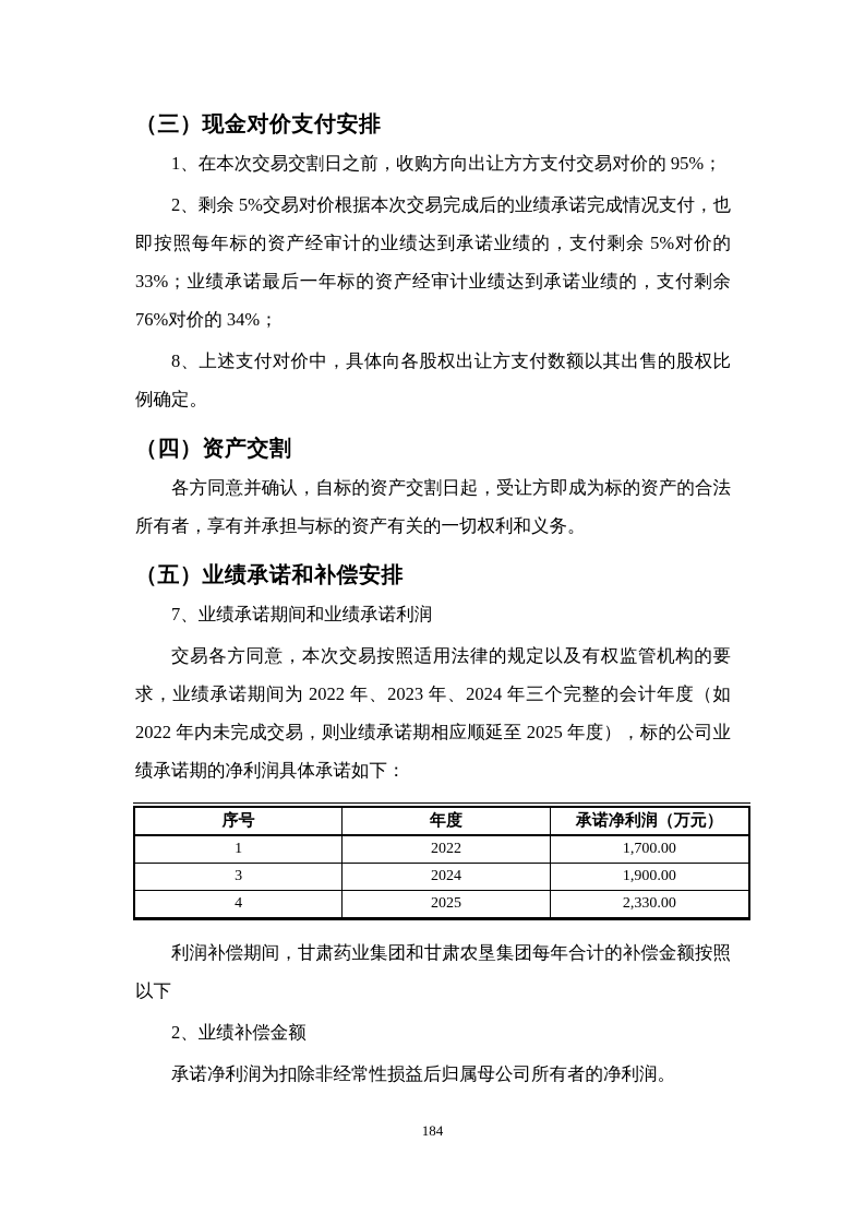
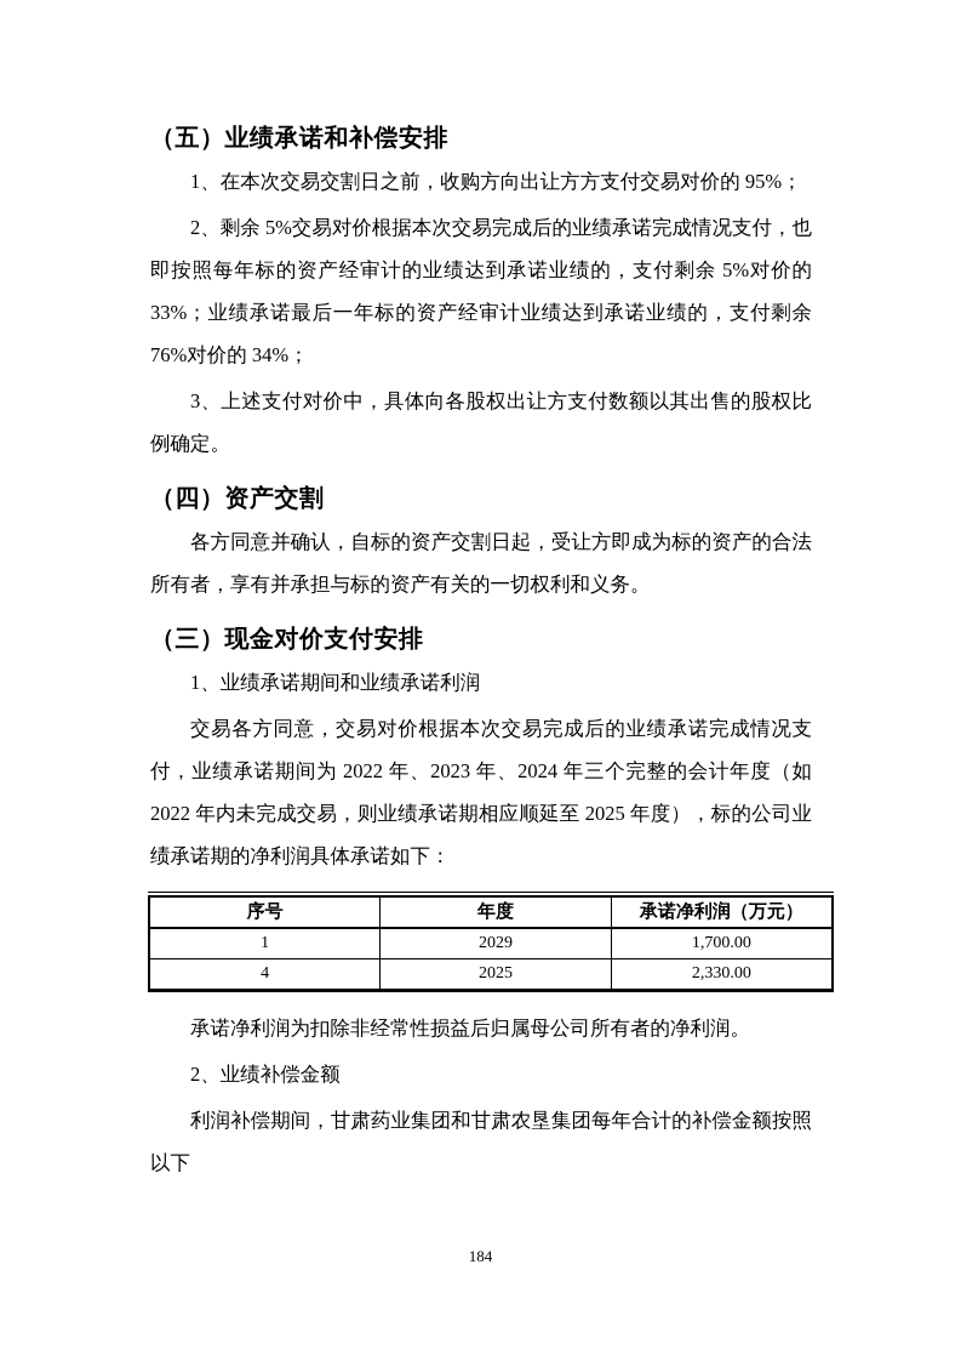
- （三）现金对价支付安排
+ （五）业绩承诺和补偿安排
  1、在本次交易交割日之前，收购方向出让方方支付交易对价的 95%；
  2、剩余 5%交易对价根据本次交易完成后的业绩承诺完成情况支付，也即按照每年标的资产经审计的业绩达到承诺业绩的，支付剩余 5%对价的 33%；业绩承诺最后一年标的资产经审计业绩达到承诺业绩的，支付剩余 76%对价的 34%；
- 8、上述支付对价中，具体向各股权出让方支付数额以其出售的股权比例确定。
+ 3、上述支付对价中，具体向各股权出让方支付数额以其出售的股权比例确定。
  （四）资产交割
  各方同意并确认，自标的资产交割日起，受让方即成为标的资产的合法所有者，享有并承担与标的资产有关的一切权利和义务。
- （五）业绩承诺和补偿安排
+ （三）现金对价支付安排
- 7、业绩承诺期间和业绩承诺利润
+ 1、业绩承诺期间和业绩承诺利润
- 交易各方同意，本次交易按照适用法律的规定以及有权监管机构的要求，业绩承诺期间为 2022 年、2023 年、2024 年三个完整的会计年度（如 2022 年内未完成交易，则业绩承诺期相应顺延至 2025 年度），标的公司业绩承诺期的净利润具体承诺如下：
+ 交易各方同意，交易对价根据本次交易完成后的业绩承诺完成情况支付，业绩承诺期间为 2022 年、2023 年、2024 年三个完整的会计年度（如 2022 年内未完成交易，则业绩承诺期相应顺延至 2025 年度），标的公司业绩承诺期的净利润具体承诺如下：
  序号	年度	承诺净利润（万元）
- 1	2022	1,700.00
+ 1	2029	1,700.00
- 3	2024	1,900.00
  4	2025	2,330.00
- 利润补偿期间，甘肃药业集团和甘肃农垦集团每年合计的补偿金额按照以下
+ 承诺净利润为扣除非经常性损益后归属母公司所有者的净利润。
  2、业绩补偿金额
- 承诺净利润为扣除非经常性损益后归属母公司所有者的净利润。
+ 利润补偿期间，甘肃药业集团和甘肃农垦集团每年合计的补偿金额按照以下
  184
